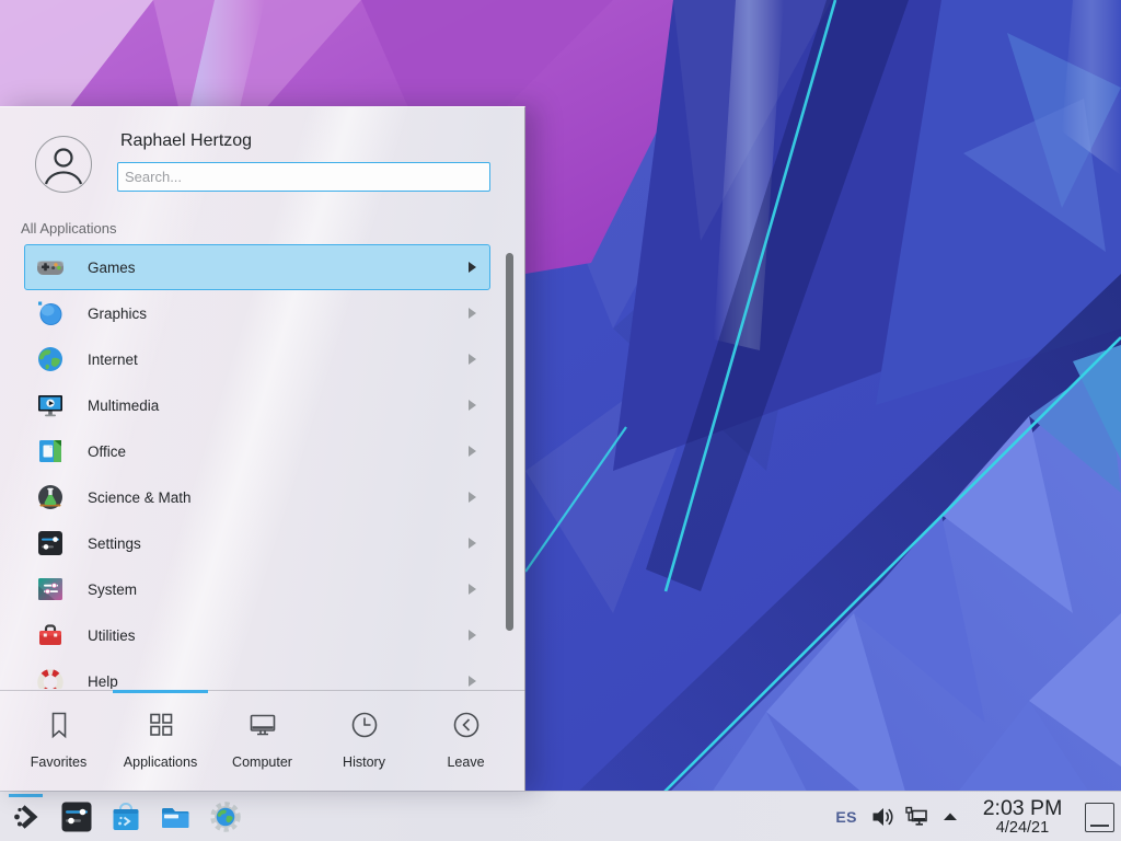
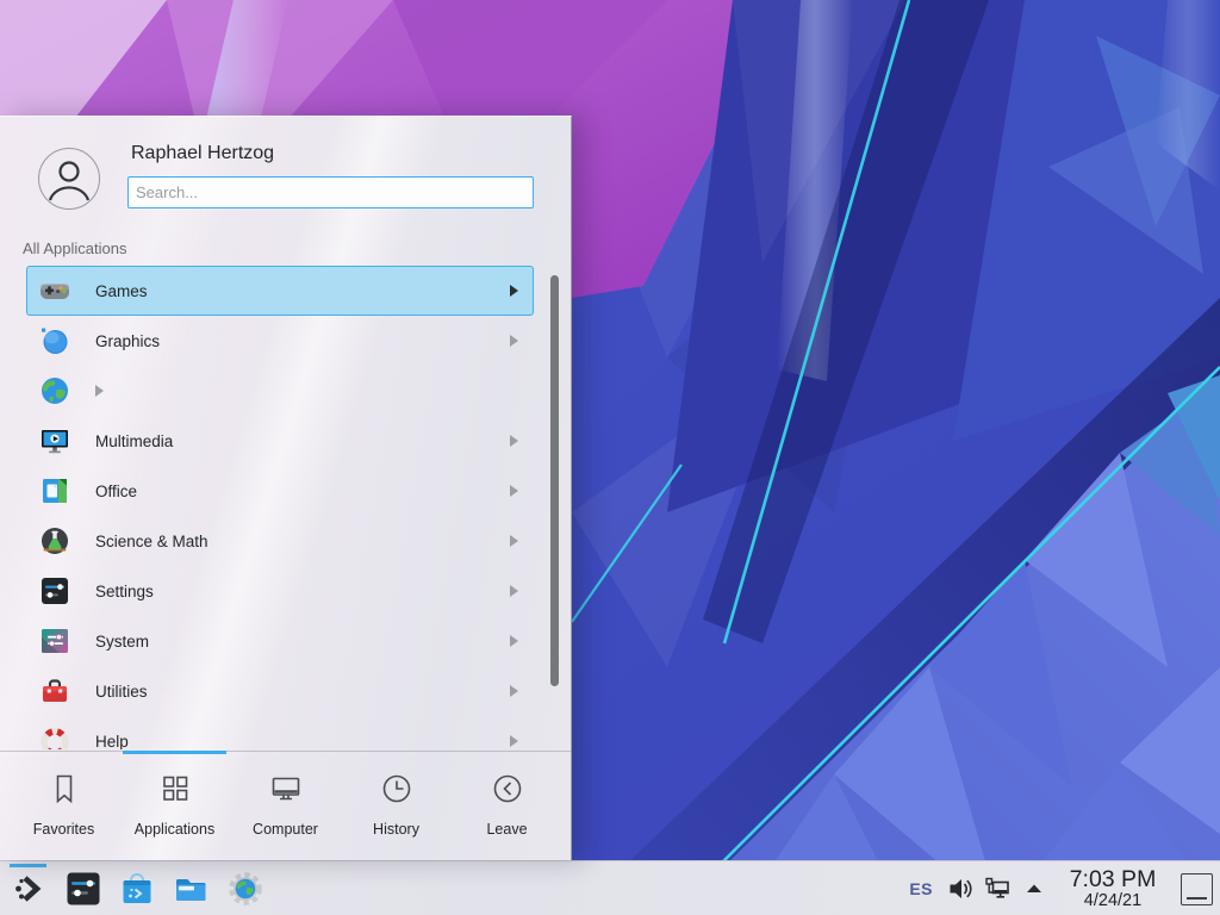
  Raphael Hertzog
  Search...
  All Applications
  Games
  Graphics
- Internet
  Multimedia
  Office
  Science & Math
  Settings
  System
  Utilities
  Help
  Favorites
  Applications
  Computer
  History
  Leave
  ES
- 2:03 PM
+ 7:03 PM
  4/24/21
